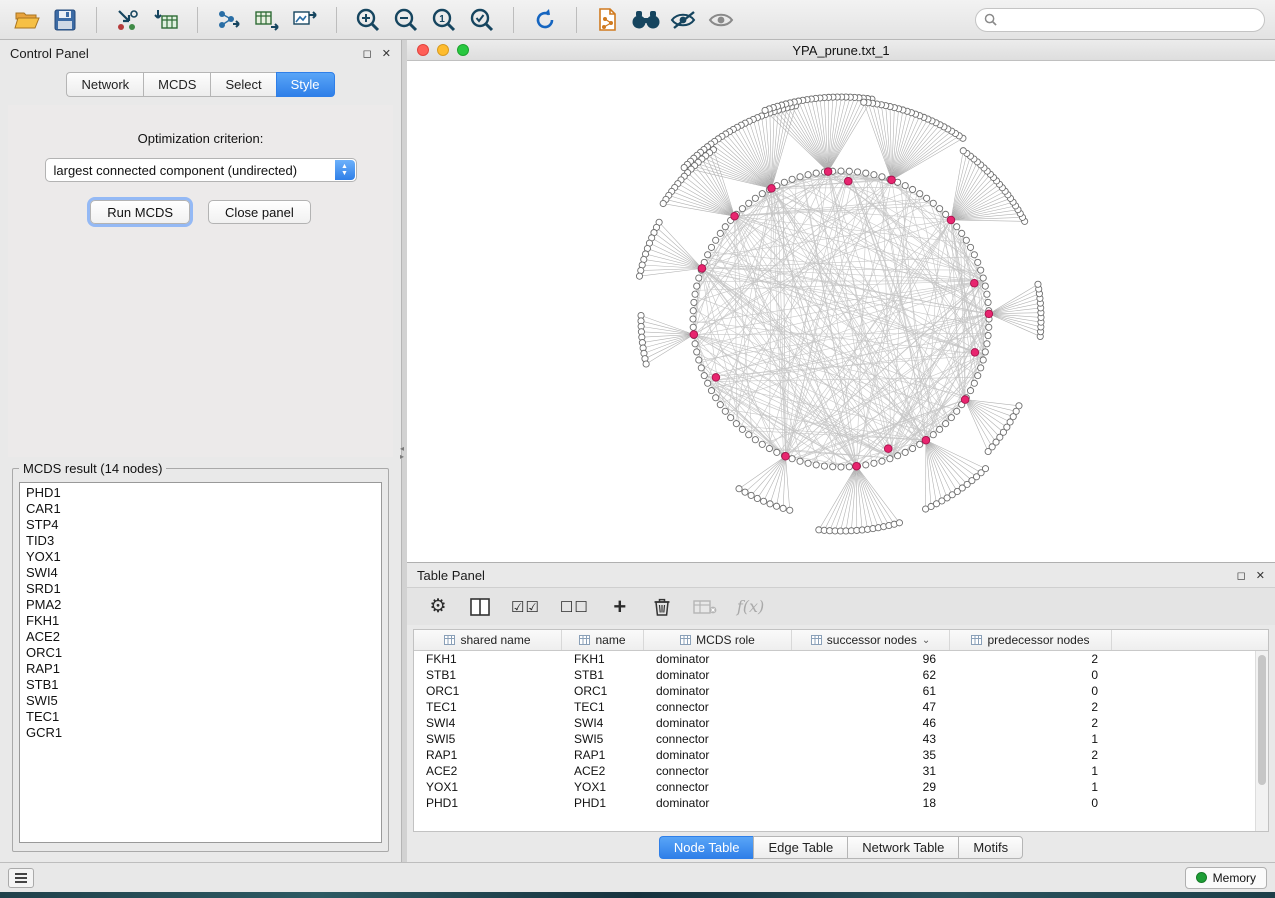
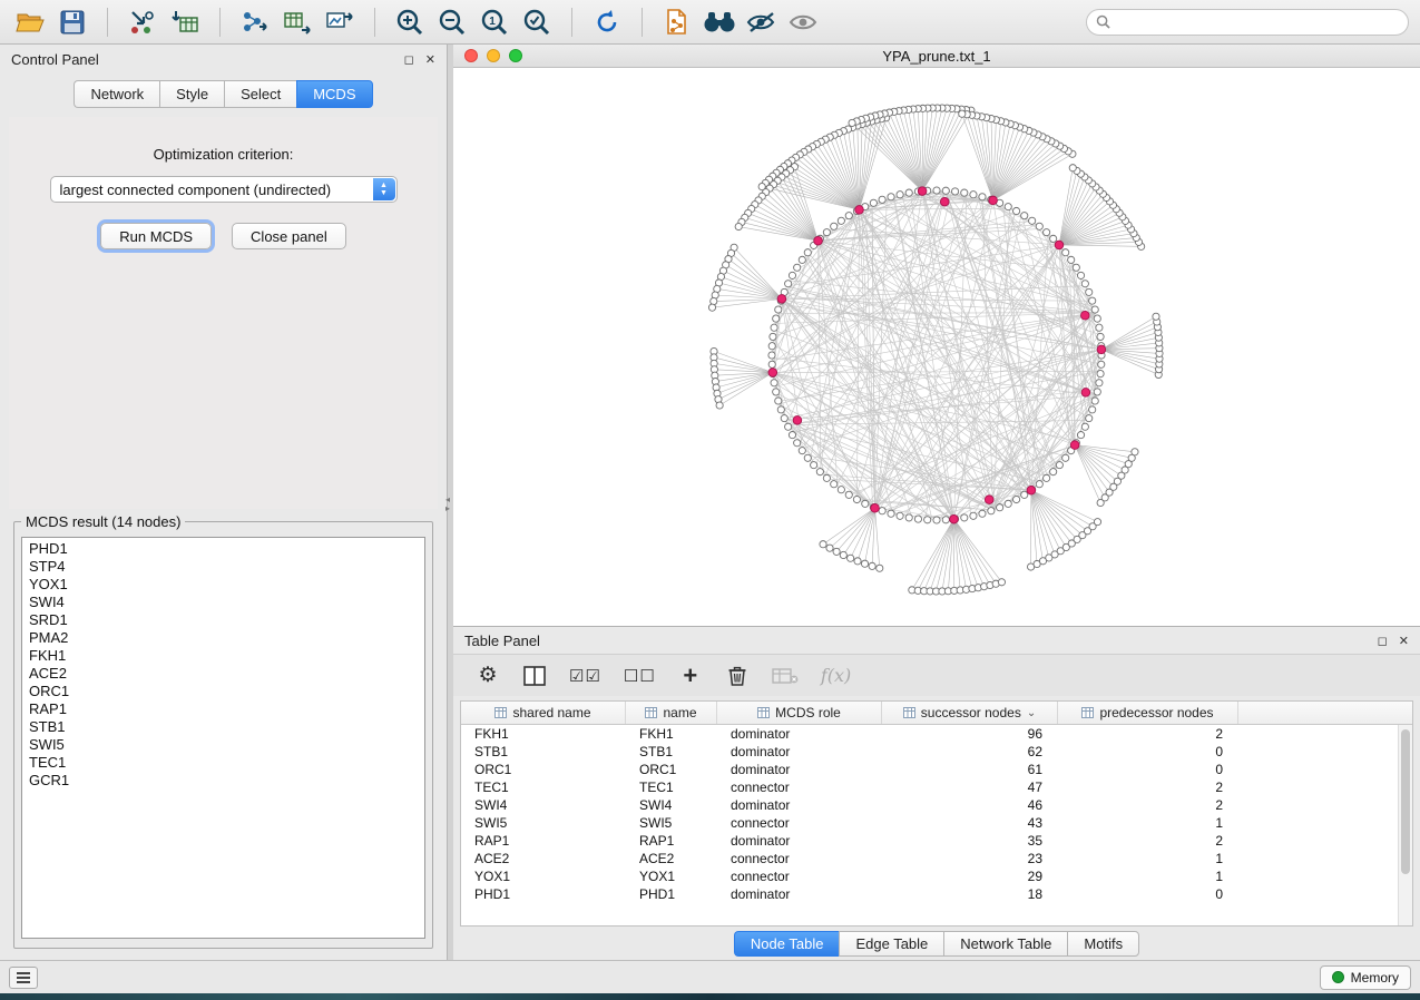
  1
  Control Panel
  ◻
  ✕
  Network
- MCDS
+ Style
  Select
- Style
+ MCDS
  Optimization criterion:
  largest connected component (undirected)
  Run MCDS
  Close panel
  MCDS result (14 nodes)
  PHD1
- CAR1
  STP4
- TID3
  YOX1
  SWI4
  SRD1
  PMA2
  FKH1
  ACE2
  ORC1
  RAP1
  STB1
  SWI5
  TEC1
  GCR1
  ◂
  ▸
  YPA_prune.txt_1
  Table Panel
  ◻
  ✕
  ⚙
  ☑☑
  ☐☐
  +
  f(x)
  shared name
  name
  MCDS role
  successor nodes
  ⌄
  predecessor nodes
  FKH1
  FKH1
  dominator
  96
  2
  STB1
  STB1
  dominator
  62
  0
  ORC1
  ORC1
  dominator
  61
  0
  TEC1
  TEC1
  connector
  47
  2
  SWI4
  SWI4
  dominator
  46
  2
  SWI5
  SWI5
  connector
  43
  1
  RAP1
  RAP1
  dominator
  35
  2
  ACE2
  ACE2
  connector
- 31
+ 23
  1
  YOX1
  YOX1
  connector
  29
  1
  PHD1
  PHD1
  dominator
  18
  0
  Node Table
  Edge Table
  Network Table
  Motifs
  Memory
